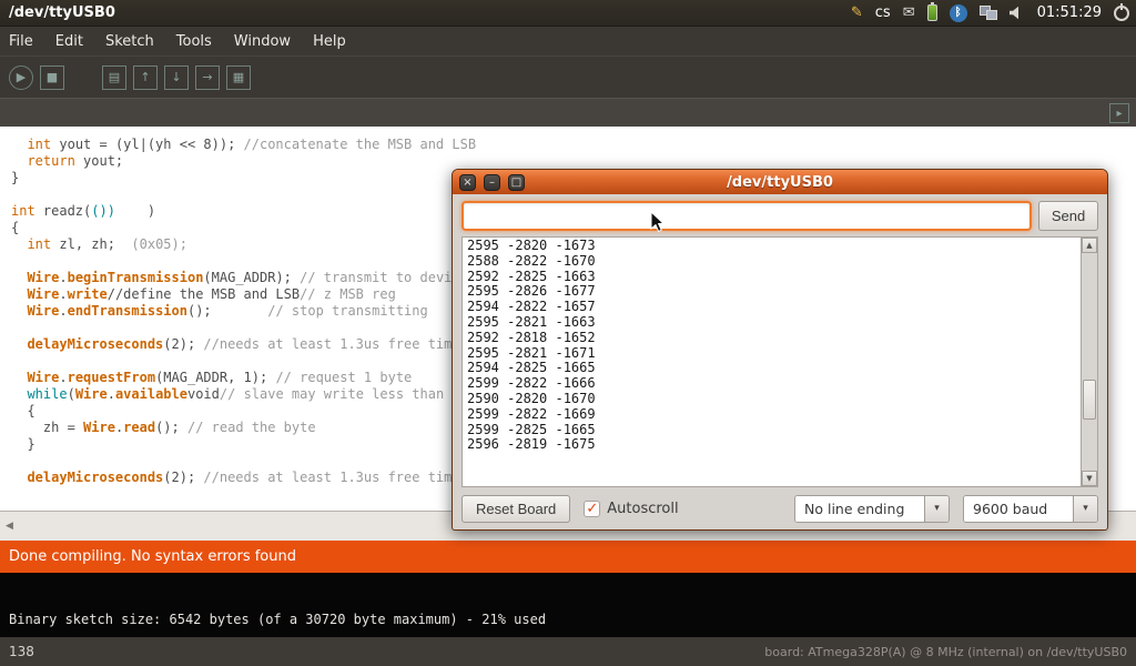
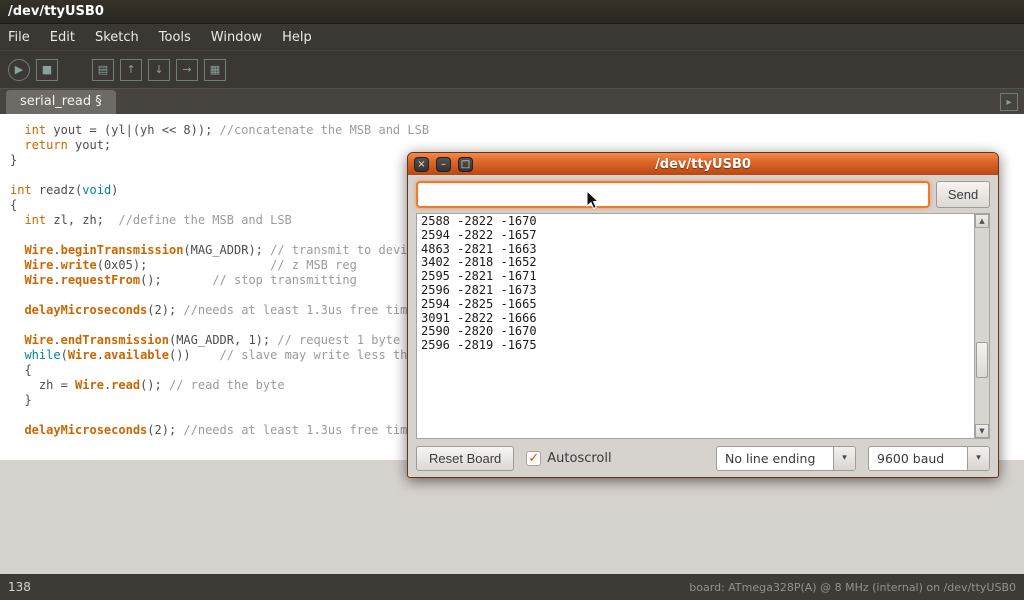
  /dev/ttyUSB0
- ✎
- cs
- ✉
- ᛒ
- 01:51:29
  File
  Edit
  Sketch
  Tools
  Window
  Help
  ▶
  ■
  ▤
  ↑
  ↓
  →
  ▦
+ serial_read §
  ▸
  int yout = (yl|(yh << 8)); //concatenate the MSB and LSB
  return yout;
  }
- int readz(()) )
+ int readz(void)
  {
- int zl, zh; (0x05);
+ int zl, zh; //define the MSB and LSB
  Wire.beginTransmission(MAG_ADDR); // transmit to devi
- Wire.write//define the MSB and LSB// z MSB reg
+ Wire.write(0x05); // z MSB reg
- Wire.endTransmission(); // stop transmitting
+ Wire.requestFrom(); // stop transmitting
  delayMicroseconds(2); //needs at least 1.3us free tim
- Wire.requestFrom(MAG_ADDR, 1); // request 1 byte
+ Wire.endTransmission(MAG_ADDR, 1); // request 1 byte
- while(Wire.availablevoid// slave may write less than
+ while(Wire.available()) // slave may write less th
  {
  zh = Wire.read(); // read the byte
  }
  delayMicroseconds(2); //needs at least 1.3us free tim
- ◀
- Done compiling. No syntax errors found
- Binary sketch size: 6542 bytes (of a 30720 byte maximum) - 21% used
  138
  board: ATmega328P(A) @ 8 MHz (internal) on /dev/ttyUSB0
  /dev/ttyUSB0
  ×
  –
  □
  Send
- 2595 -2820 -1673
  2588 -2822 -1670
- 2592 -2825 -1663
- 2595 -2826 -1677
  2594 -2822 -1657
- 2595 -2821 -1663
+ 4863 -2821 -1663
- 2592 -2818 -1652
+ 3402 -2818 -1652
  2595 -2821 -1671
+ 2596 -2821 -1673
  2594 -2825 -1665
- 2599 -2822 -1666
+ 3091 -2822 -1666
  2590 -2820 -1670
- 2599 -2822 -1669
- 2599 -2825 -1665
  2596 -2819 -1675
  ▲
  ▼
  Reset Board
  ✓
  Autoscroll
  No line ending
  ▾
  9600 baud
  ▾
